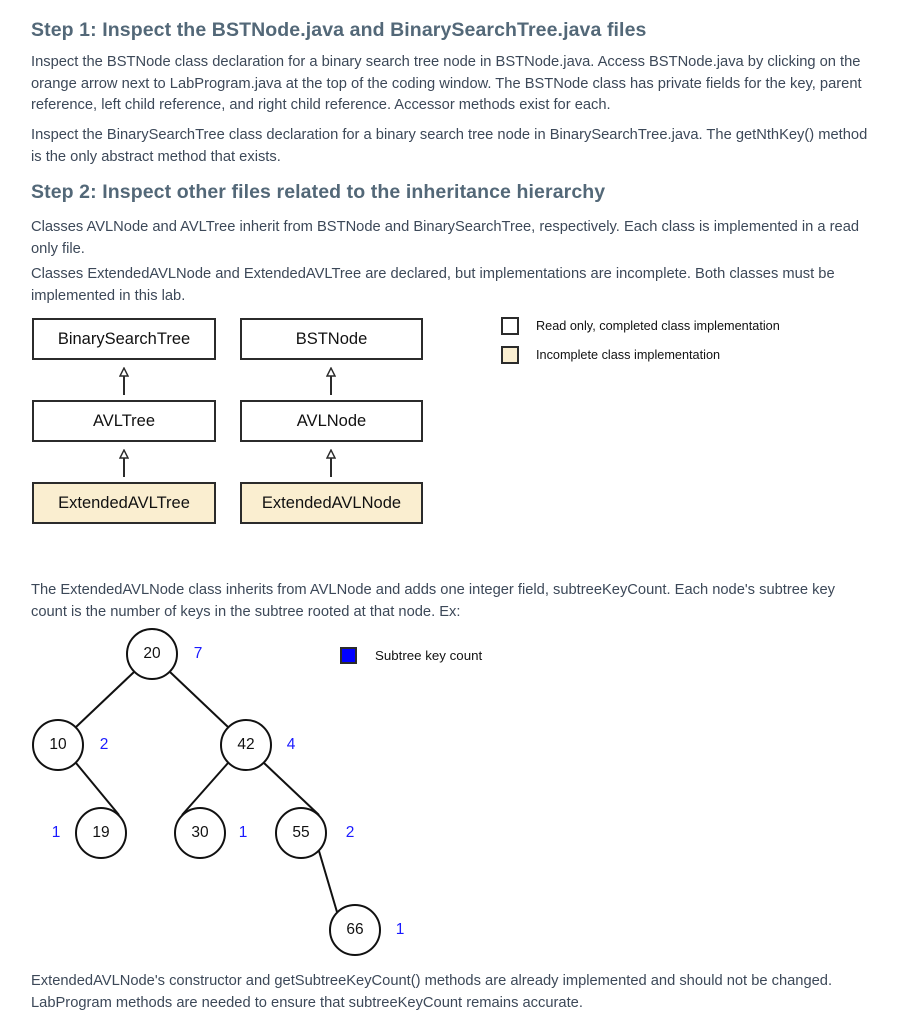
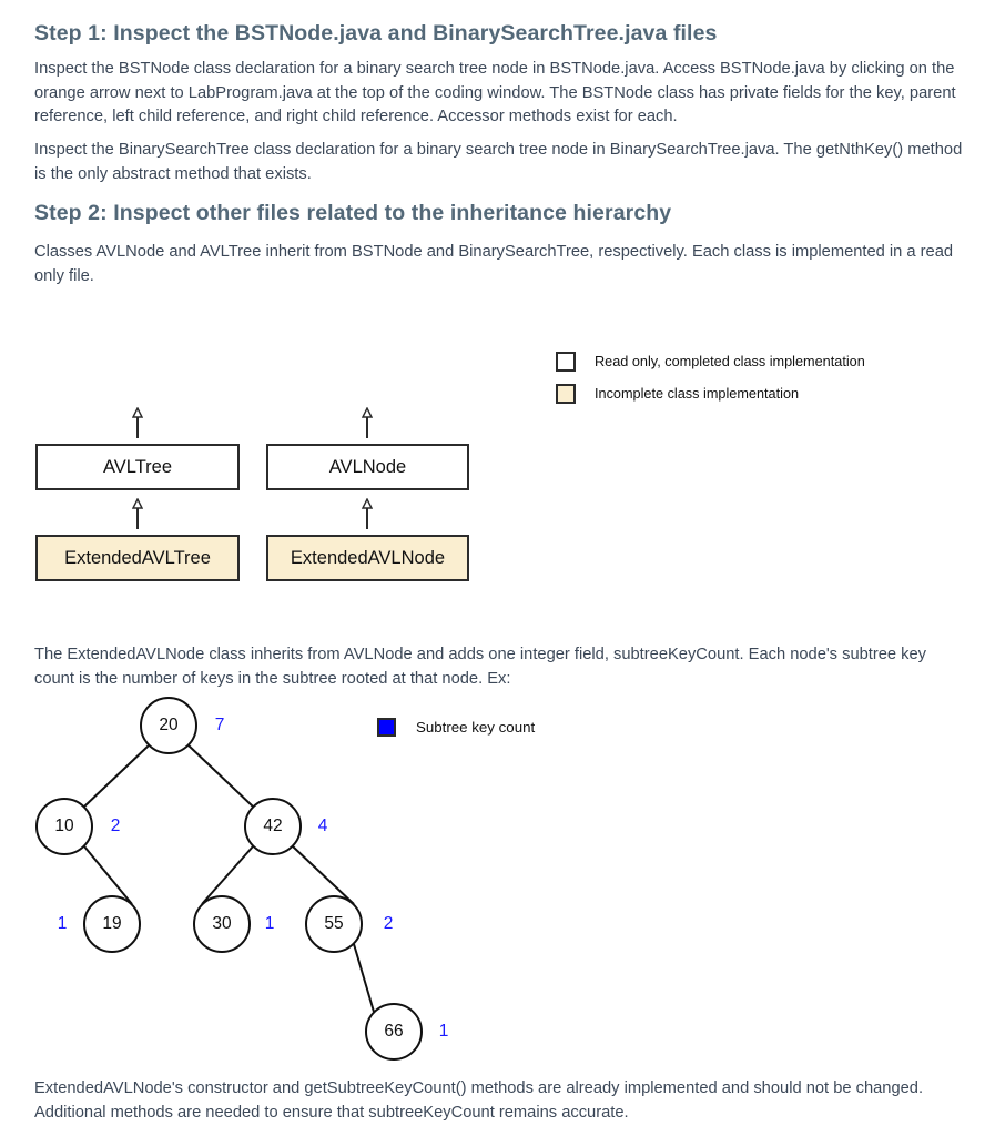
  Step 1: Inspect the BSTNode.java and BinarySearchTree.java files
  Inspect the BSTNode class declaration for a binary search tree node in BSTNode.java. Access BSTNode.java by clicking on the orange arrow next to LabProgram.java at the top of the coding window. The BSTNode class has private fields for the key, parent reference, left child reference, and right child reference. Accessor methods exist for each.
  Inspect the BinarySearchTree class declaration for a binary search tree node in BinarySearchTree.java. The getNthKey() method is the only abstract method that exists.
  Step 2: Inspect other files related to the inheritance hierarchy
  Classes AVLNode and AVLTree inherit from BSTNode and BinarySearchTree, respectively. Each class is implemented in a read only file.
- Classes ExtendedAVLNode and ExtendedAVLTree are declared, but implementations are incomplete. Both classes must be implemented in this lab.
- BinarySearchTree
- BSTNode
  AVLTree
  AVLNode
  ExtendedAVLTree
  ExtendedAVLNode
  Read only, completed class implementation
  Incomplete class implementation
  The ExtendedAVLNode class inherits from AVLNode and adds one integer field, subtreeKeyCount. Each node's subtree key count is the number of keys in the subtree rooted at that node. Ex:
  20
  10
  42
  19
  30
  55
  66
  7
  2
  4
  1
  1
  2
  1
  Subtree key count
- ExtendedAVLNode's constructor and getSubtreeKeyCount() methods are already implemented and should not be changed. LabProgram methods are needed to ensure that subtreeKeyCount remains accurate.
+ ExtendedAVLNode's constructor and getSubtreeKeyCount() methods are already implemented and should not be changed. Additional methods are needed to ensure that subtreeKeyCount remains accurate.
